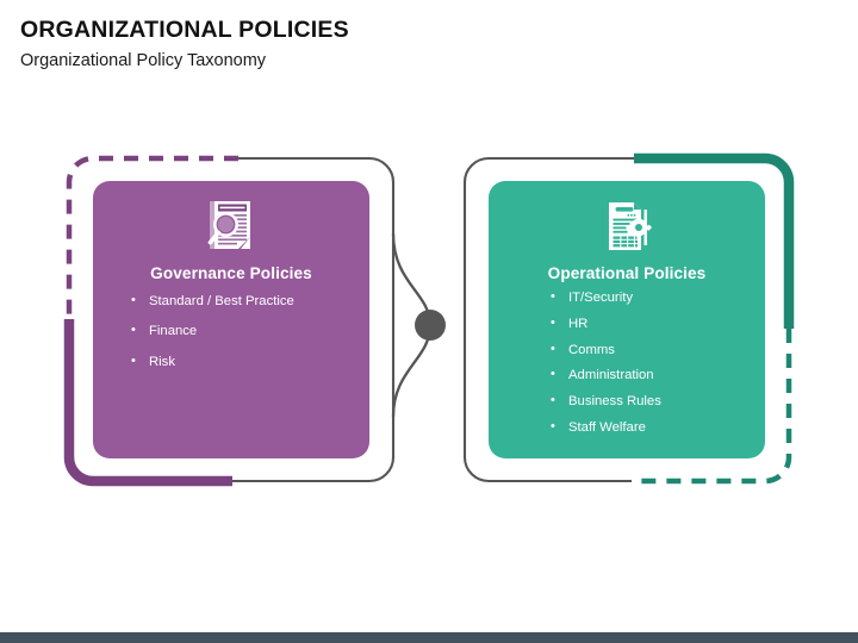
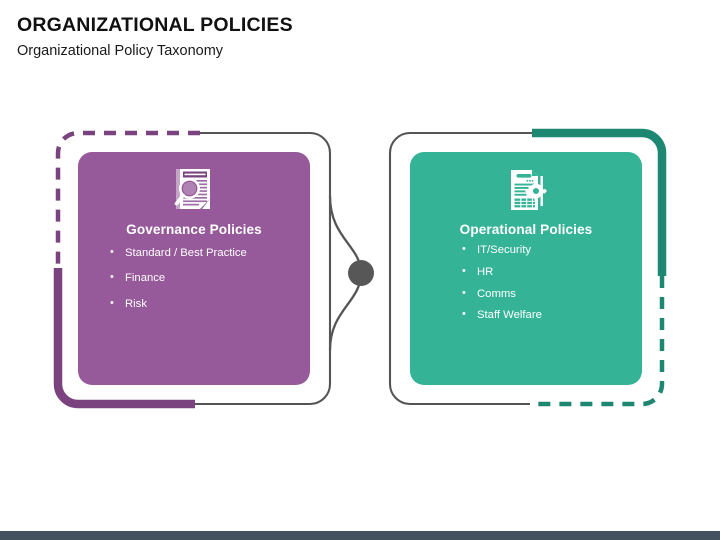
  ORGANIZATIONAL POLICIES
  Organizational Policy Taxonomy
  Governance Policies
  Standard / Best Practice
  Finance
  Risk
  Operational Policies
  IT/Security
  HR
  Comms
- Administration
- Business Rules
  Staff Welfare
